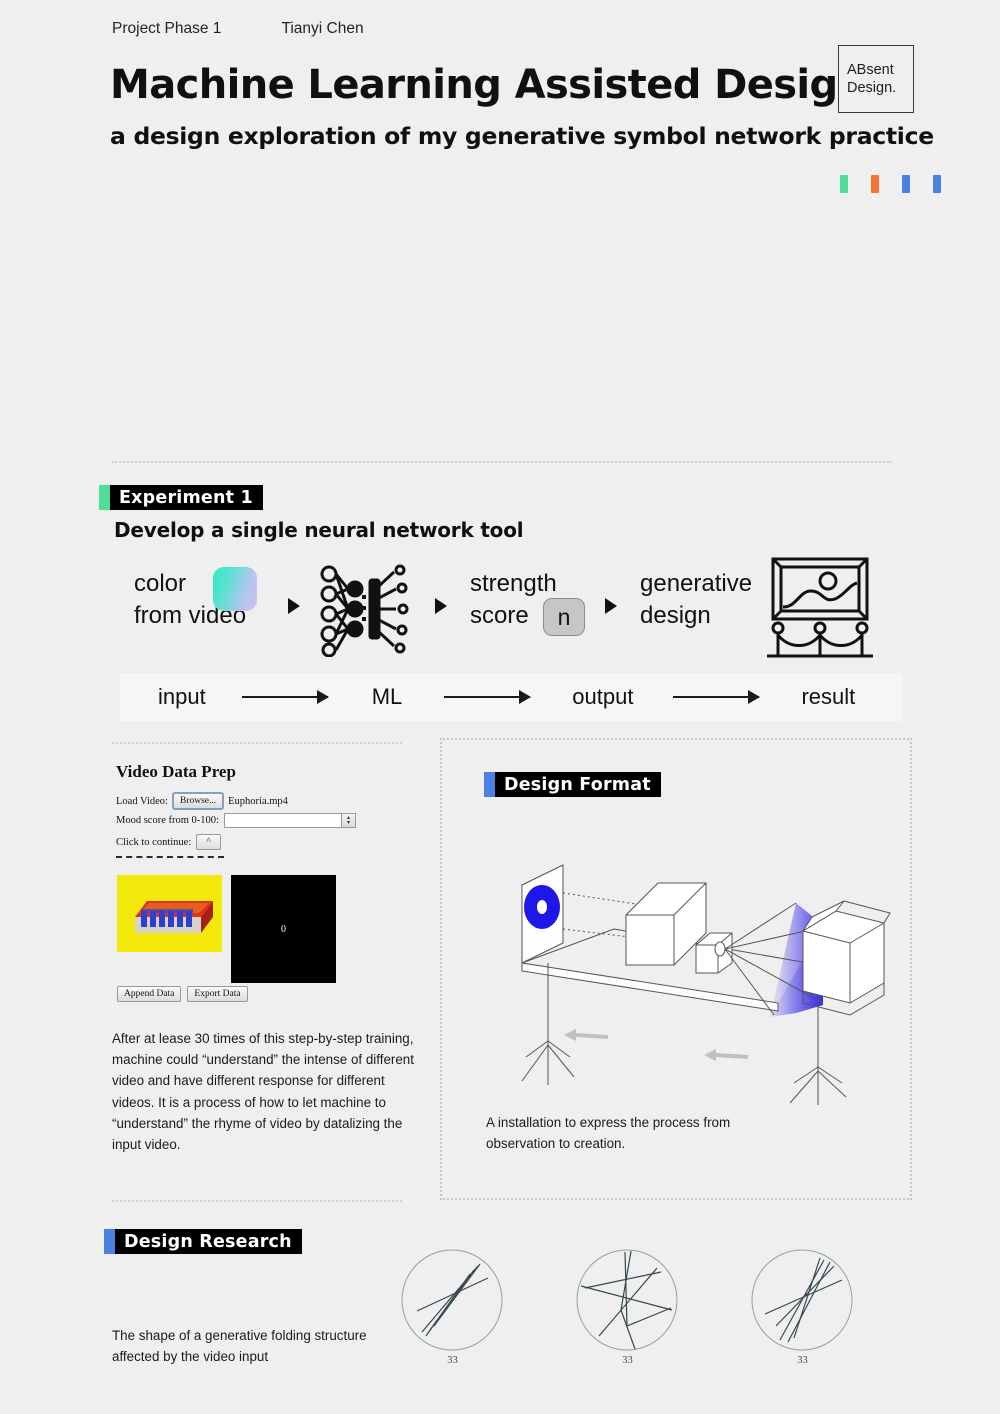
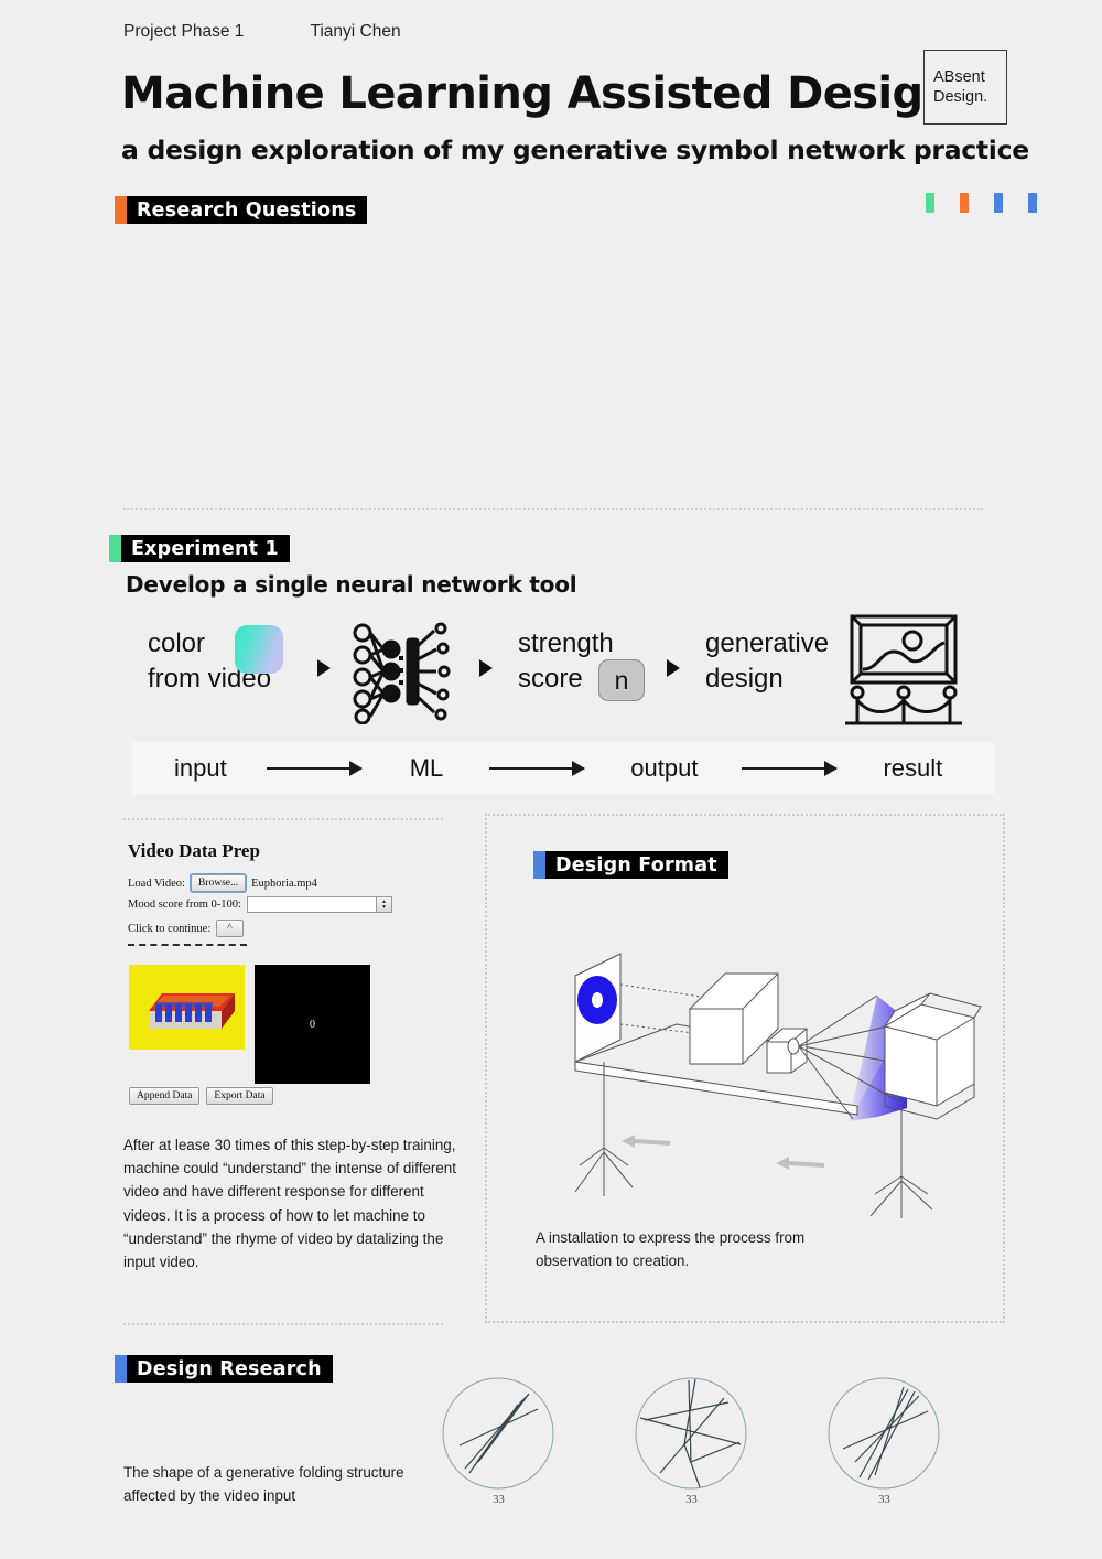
  Project Phase 1
  Tianyi Chen
  Machine Learning Assisted Desig
  a design exploration of my generative symbol network practice
  ABsent
  Design.
+ Research Questions
  Experiment 1
  Develop a single neural network tool
  color
  from video
  strength
  score
  n
  generative
  design
  input
  ML
  output
  result
  Video Data Prep
  Load Video:
  Browse...
  Euphoria.mp4
  Mood score from 0-100:
  Click to continue:
  ^
  0
  Append Data
  Export Data
  After at lease 30 times of this step-by-step training, machine could “understand” the intense of different video and have different response for different videos. It is a process of how to let machine to “understand” the rhyme of video by datalizing the input video.
  Design Format
  A installation to express the process from observation to creation.
  Design Research
  The shape of a generative folding structure affected by the video input
  33
  33
  33
